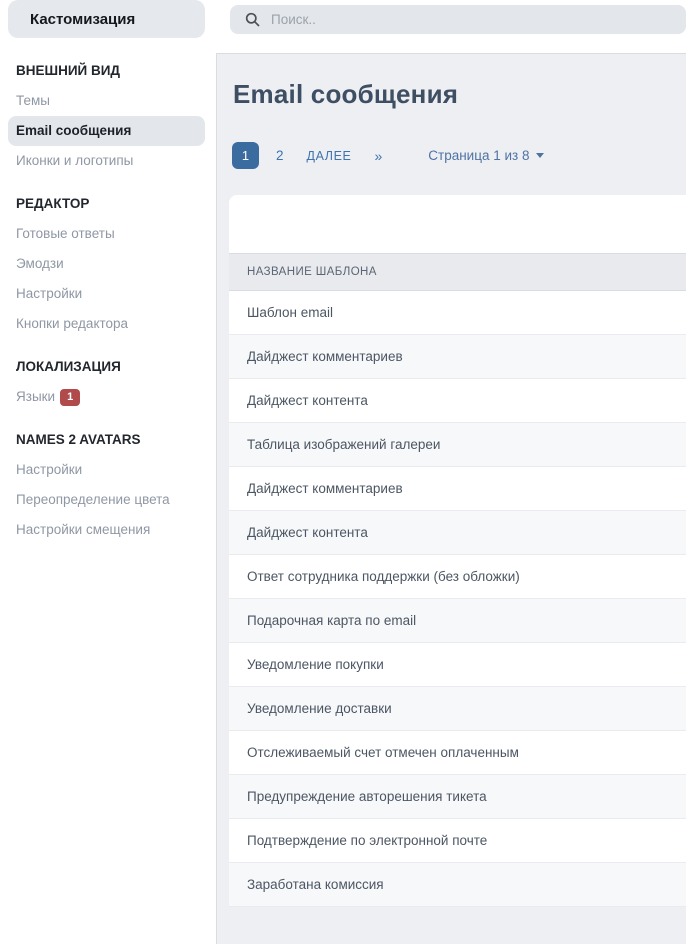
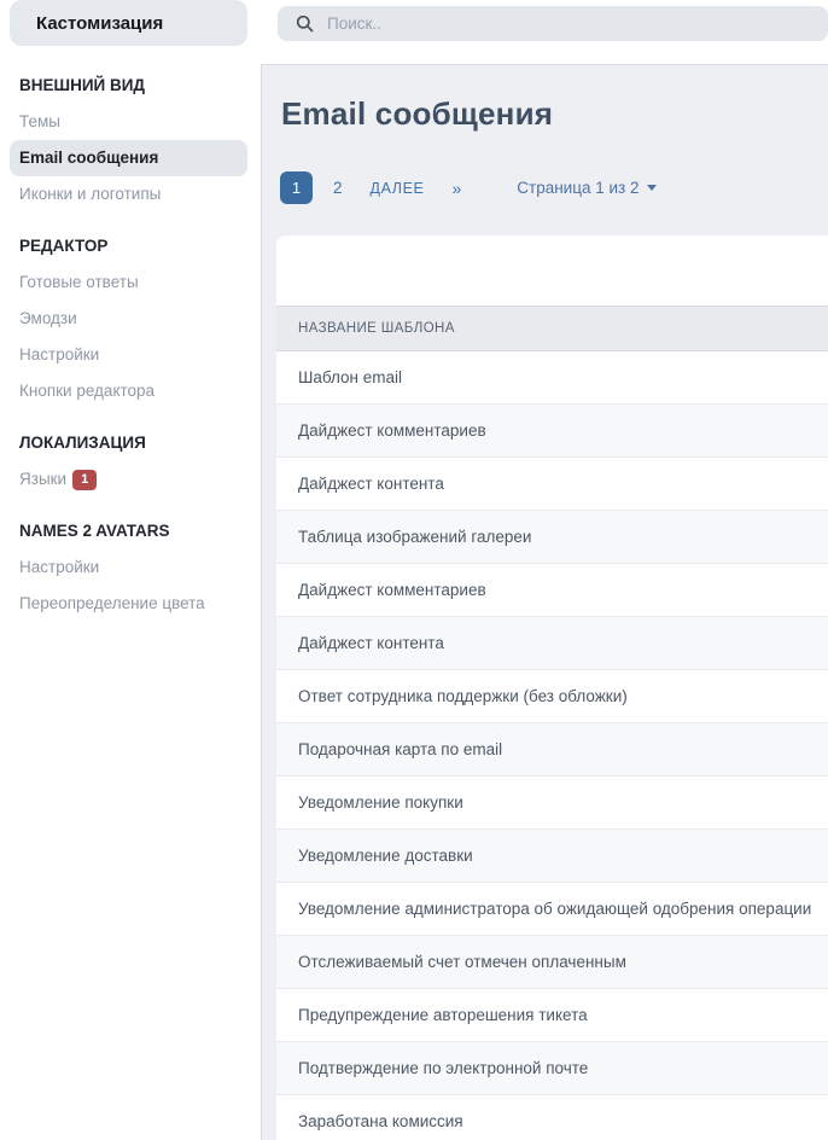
  Кастомизация
  ВНЕШНИЙ ВИД
  Темы
  Email сообщения
  Иконки и логотипы
  РЕДАКТОР
  Готовые ответы
  Эмодзи
  Настройки
  Кнопки редактора
  ЛОКАЛИЗАЦИЯ
  Языки 1
  NAMES 2 AVATARS
  Настройки
  Переопределение цвета
- Настройки смещения
  Поиск..
  Email сообщения
  1
  2
  ДАЛЕЕ
  »
- Страница 1 из 8
+ Страница 1 из 2
  НАЗВАНИЕ ШАБЛОНА
  Шаблон email
  Дайджест комментариев
  Дайджест контента
  Таблица изображений галереи
  Дайджест комментариев
  Дайджест контента
  Ответ сотрудника поддержки (без обложки)
  Подарочная карта по email
  Уведомление покупки
  Уведомление доставки
+ Уведомление администратора об ожидающей одобрения операции
  Отслеживаемый счет отмечен оплаченным
  Предупреждение авторешения тикета
  Подтверждение по электронной почте
  Заработана комиссия
